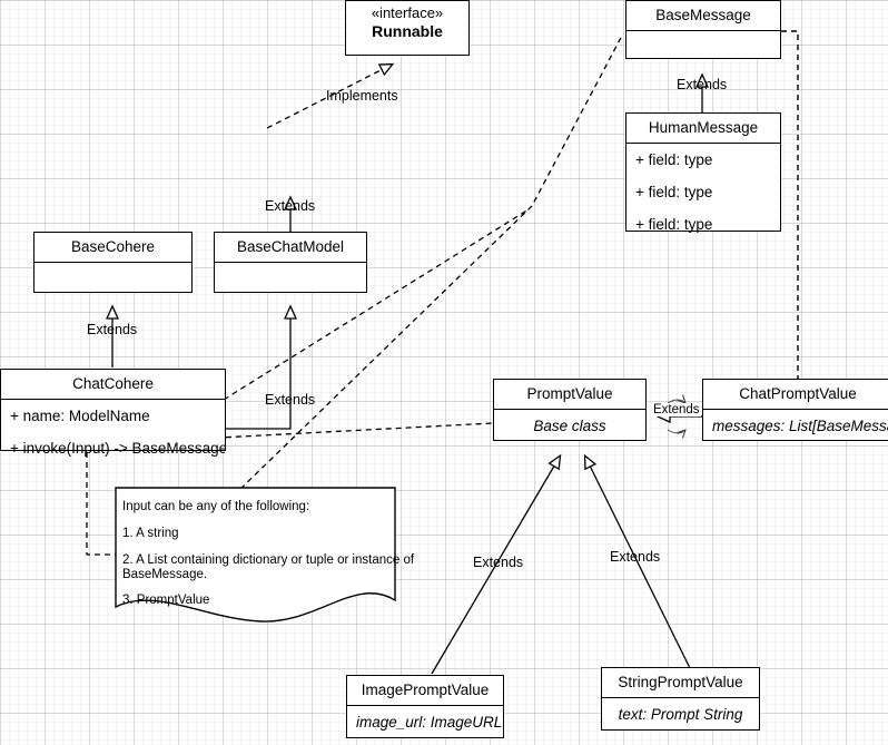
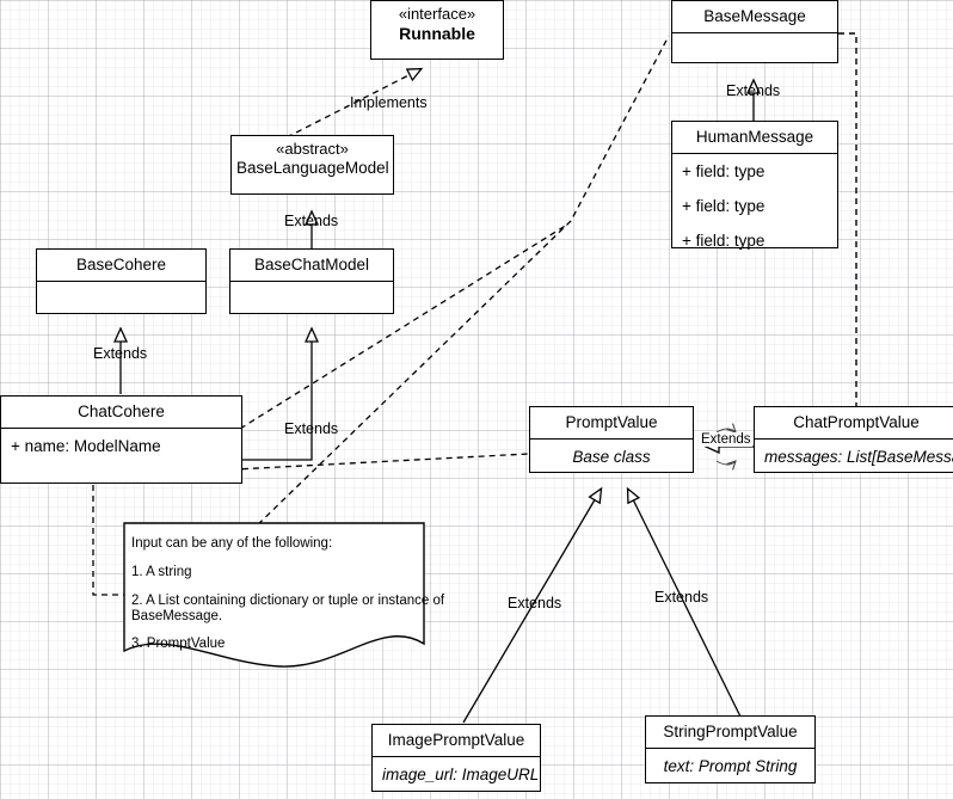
  «interface»
  Runnable
+ «abstract»
+ BaseLanguageModel
  BaseCohere
  BaseChatModel
  ChatCohere
  + name: ModelName
- + invoke(Input) -> BaseMessage
  BaseMessage
  HumanMessage
  + field: type
  + field: type
  + field: type
  PromptValue
  Base class
  ChatPromptValue
  messages: List[BaseMess
  ImagePromptValue
  image_url: ImageURL
  StringPromptValue
  text: Prompt String
  Implements
  Extends
  Extends
  Extends
  Extends
  Extends
  Extends
  Extends
  Input can be any of the following:
  1. A string
  2. A List containing dictionary or tuple or instance of
  BaseMessage.
  3. PromptValue
